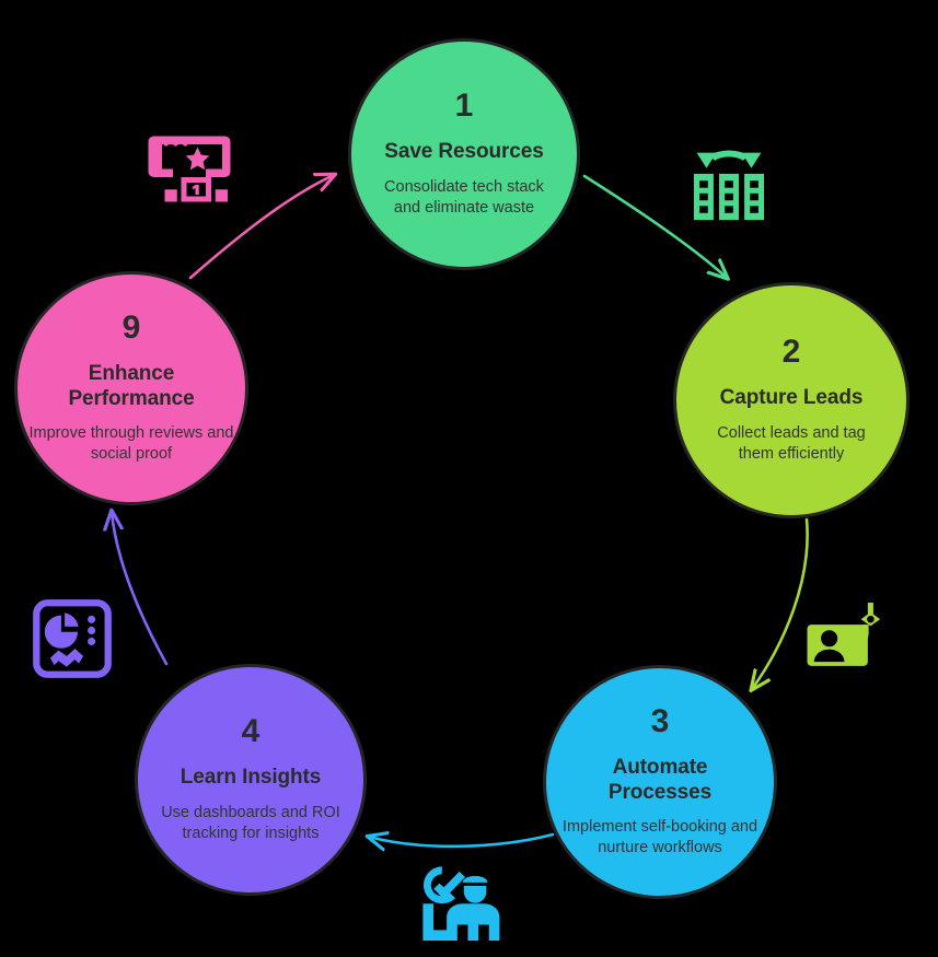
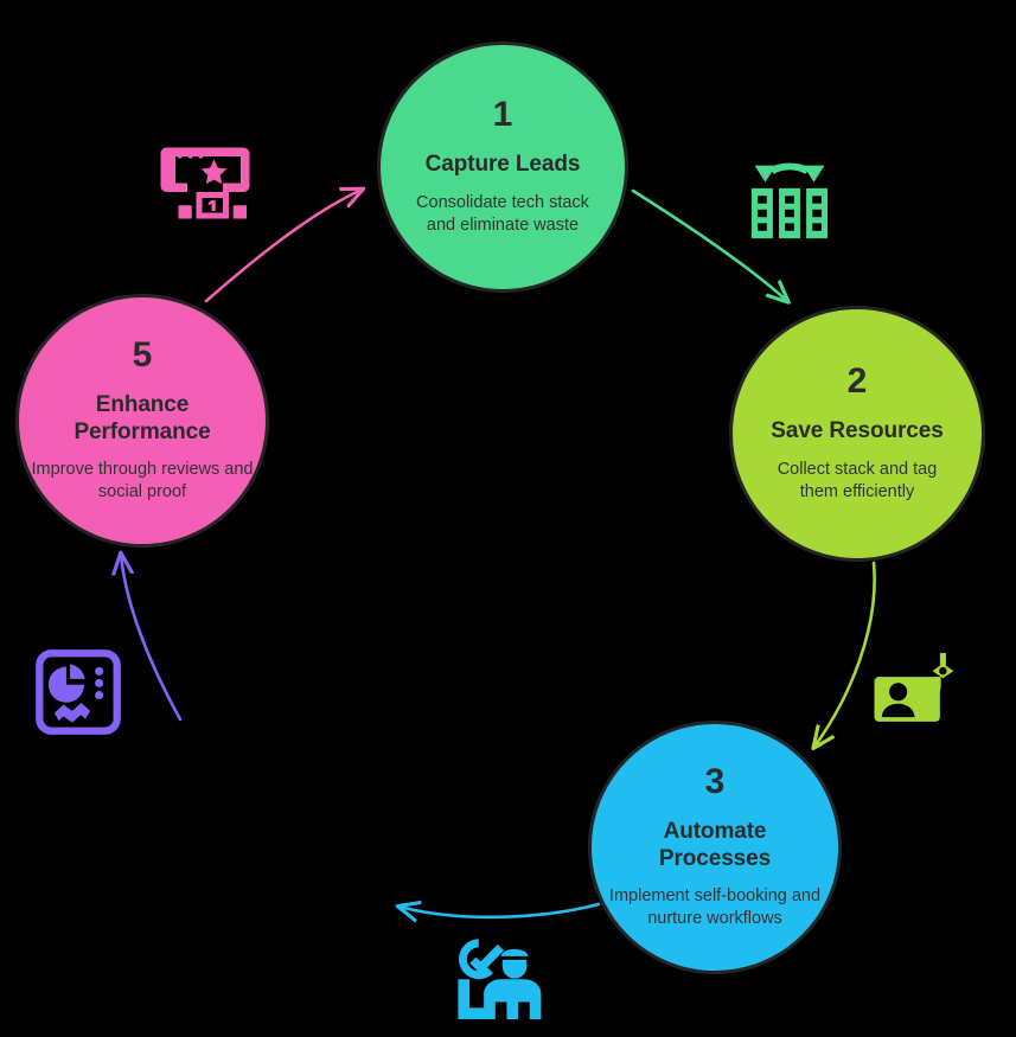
  1
- Save Resources
+ Capture Leads
  Consolidate tech stack and eliminate waste
  2
- Capture Leads
+ Save Resources
- Collect leads and tag them efficiently
+ Collect stack and tag them efficiently
  3
  Automate Processes
  Implement self-booking and nurture workflows
- 4
- Learn Insights
- Use dashboards and ROI tracking for insights
- 9
+ 5
  Enhance Performance
  Improve through reviews and social proof
